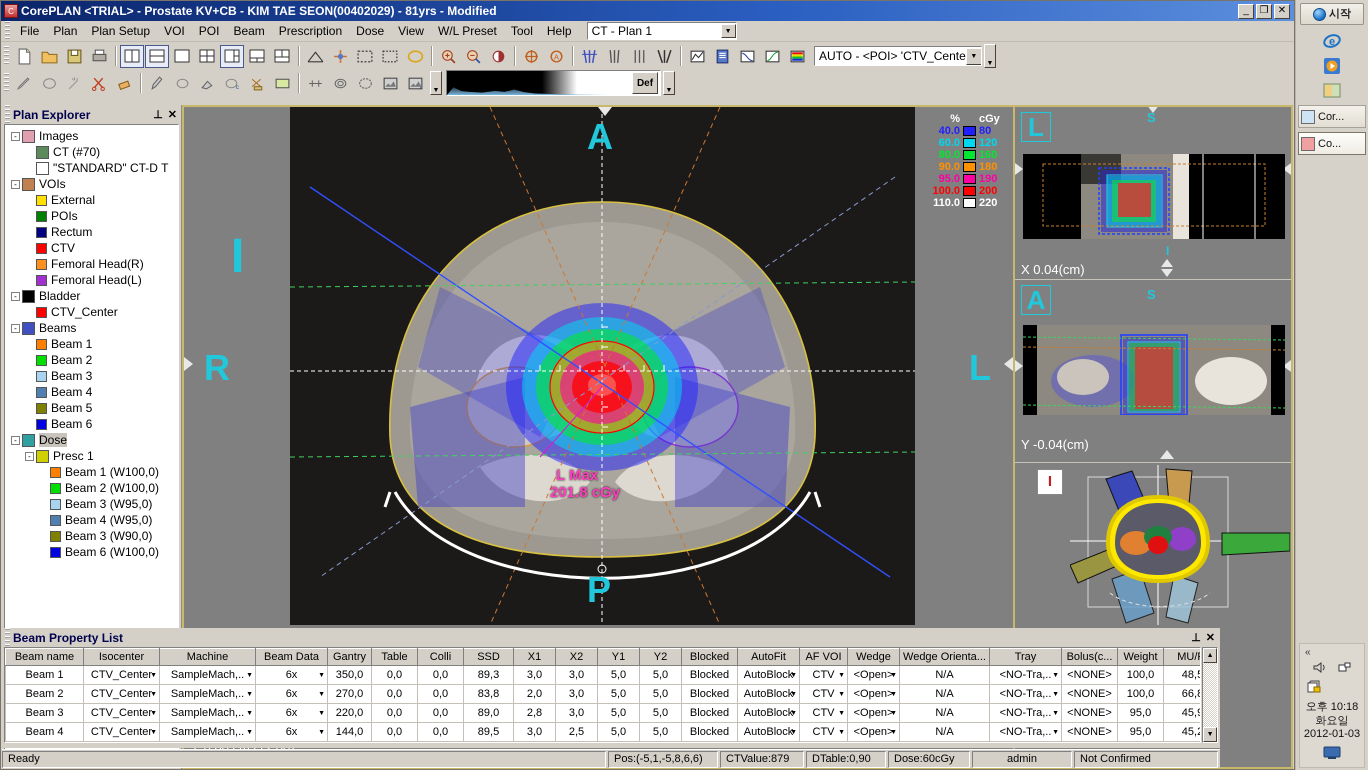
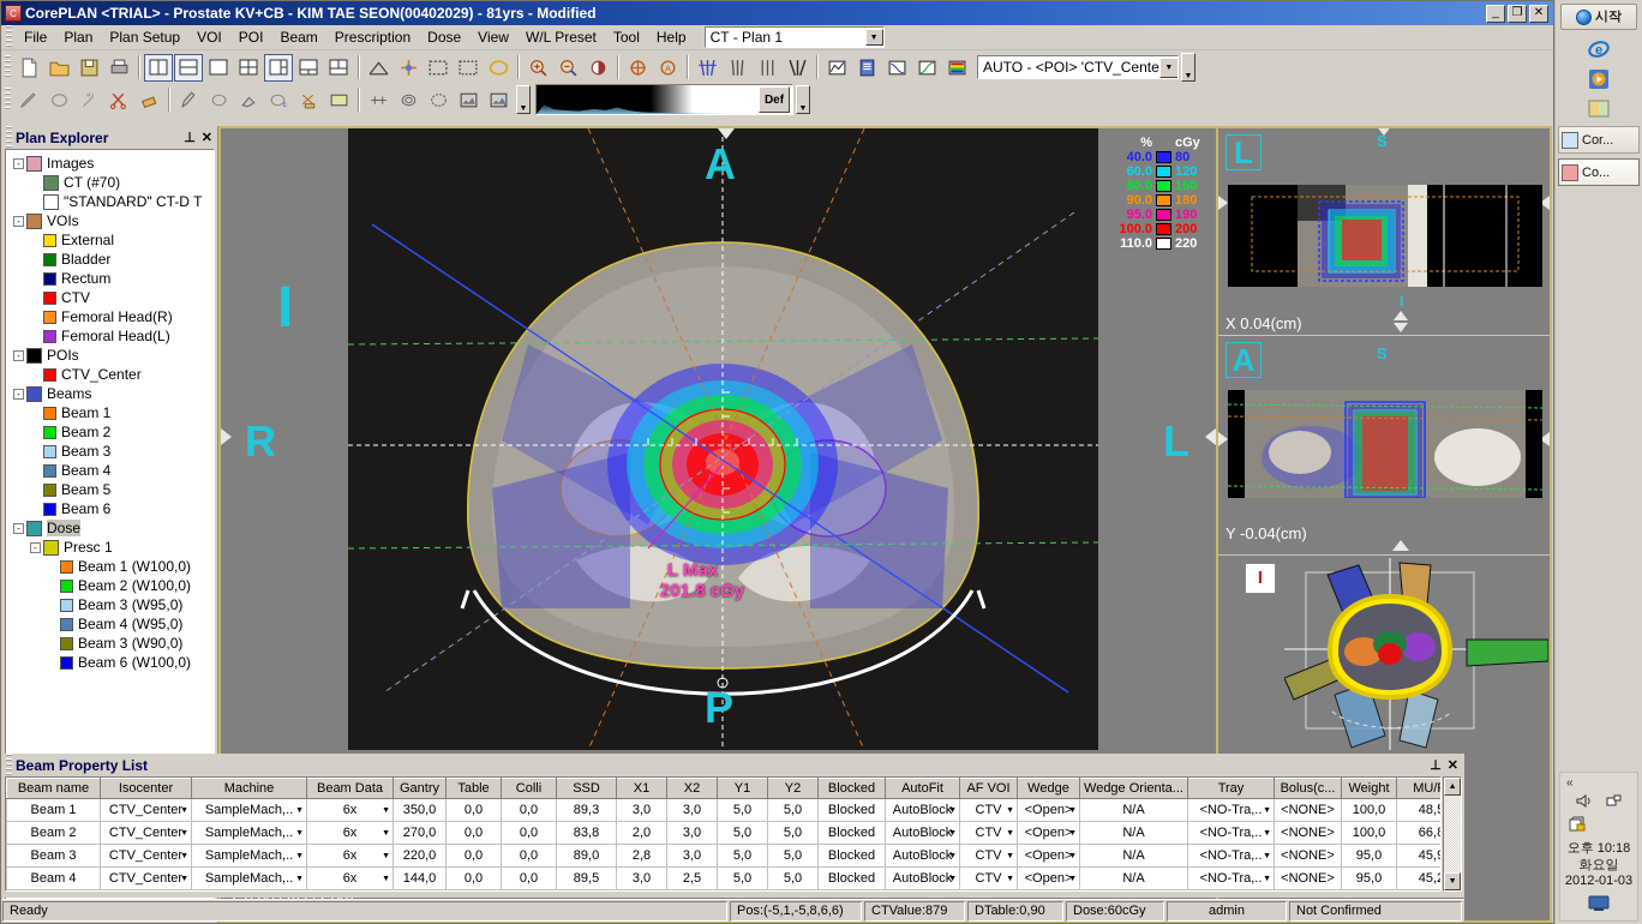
  C
  CorePLAN <TRIAL> - Prostate KV+CB - KIM TAE SEON(00402029) - 81yrs - Modified
  _
  ❐
  ✕
  File
  Plan
  Plan Setup
  VOI
  POI
  Beam
  Prescription
  Dose
  View
  W/L Preset
  Tool
  Help
  CT - Plan 1
  A
  AUTO - <POI> 'CTV_Cente
  Def
  Plan Explorer
  ⊥
  ✕
  -
  Images
  CT (#70)
  "STANDARD" CT-D T
  -
  VOIs
  External
- POIs
+ Bladder
  Rectum
  CTV
  Femoral Head(R)
  Femoral Head(L)
  -
- Bladder
+ POIs
  CTV_Center
  -
  Beams
  Beam 1
  Beam 2
  Beam 3
  Beam 4
  Beam 5
  Beam 6
  -
  Dose
  -
  Presc 1
  Beam 1 (W100,0)
  Beam 2 (W100,0)
  Beam 3 (W95,0)
  Beam 4 (W95,0)
  Beam 3 (W90,0)
  Beam 6 (W100,0)
  I
  A
  P
  R
  L
  L Max
  201.8 cGy
  %
  cGy
  40.0
  80
  60.0
  120
  80.0
  160
  90.0
  180
  95.0
  190
  100.0
  200
  110.0
  220
  L
  S
  X 0.04(cm)
  I
  A
  S
  Y -0.04(cm)
  I
  Beam Property List
  ⊥
  ✕
  Beam name	Isocenter	Machine	Beam Data	Gantry	Table	Colli	SSD	X1	X2	Y1	Y2	Blocked	AutoFit	AF VOI	Wedge	Wedge Orienta...	Tray	Bolus(c...	Weight	MU/
  Beam 1	CTV_Center	SampleMach,..	6x	350,0	0,0	0,0	89,3	3,0	3,0	5,0	5,0	Blocked	AutoBlock	CTV	<Open>	N/A	<NO-Tra,..	<NONE>	100,0	48,
  Beam 2	CTV_Center	SampleMach,..	6x	270,0	0,0	0,0	83,8	2,0	3,0	5,0	5,0	Blocked	AutoBlock	CTV	<Open>	N/A	<NO-Tra,..	<NONE>	100,0	66,
  Beam 3	CTV_Center	SampleMach,..	6x	220,0	0,0	0,0	89,0	2,8	3,0	5,0	5,0	Blocked	AutoBlock	CTV	<Open>	N/A	<NO-Tra,..	<NONE>	95,0	45,
  Beam 4	CTV_Center	SampleMach,..	6x	144,0	0,0	0,0	89,5	3,0	2,5	5,0	5,0	Blocked	AutoBlock	CTV	<Open>	N/A	<NO-Tra,..	<NONE>	95,0	45,
  Ready
  Pos:(-5,1,-5,8,6,6)
  CTValue:879
  DTable:0,90
  Dose:60cGy
  admin
  Not Confirmed
  시작
  e
  Cor...
  Co...
  «
  오후 10:18
  화요일
  2012-01-03
